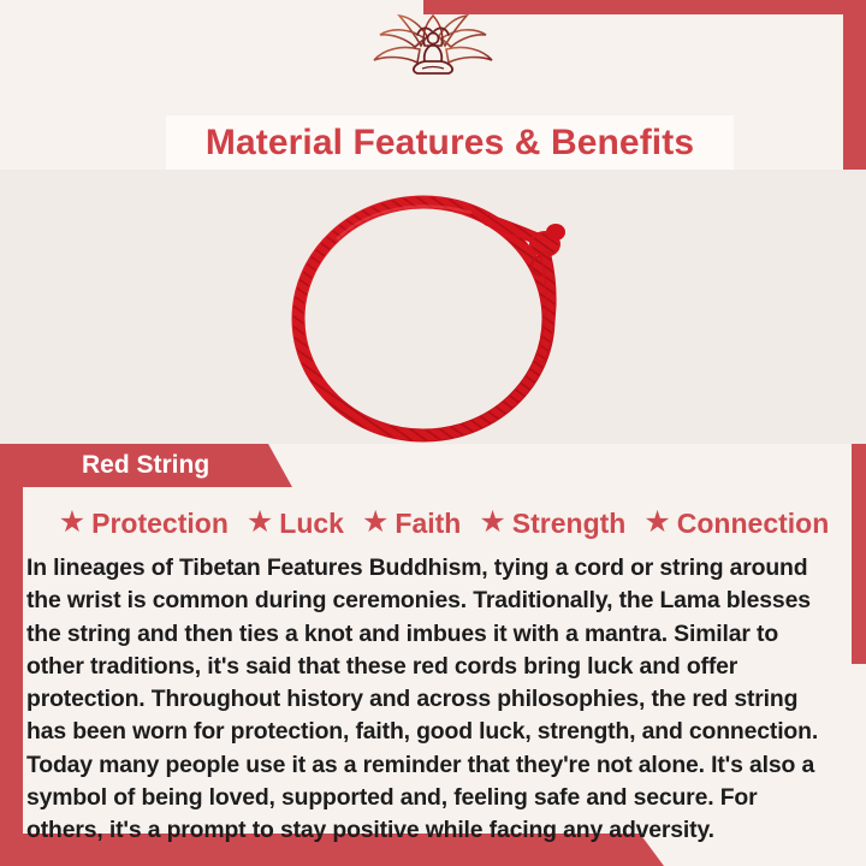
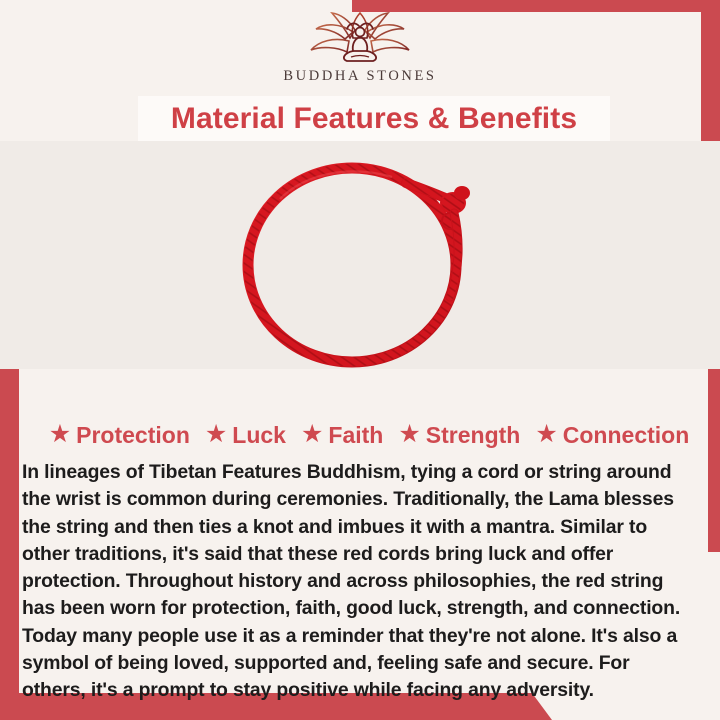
+ BUDDHA STONES
  Material Features & Benefits
- Red String
  ★
  Protection
  ★
  Luck
  ★
  Faith
  ★
  Strength
  ★
  Connection
  In lineages of Tibetan Features Buddhism, tying a cord or string around the wrist is common during ceremonies. Traditionally, the Lama blesses the string and then ties a knot and imbues it with a mantra. Similar to other traditions, it's said that these red cords bring luck and offer protection. Throughout history and across philosophies, the red string has been worn for protection, faith, good luck, strength, and connection. Today many people use it as a reminder that they're not alone. It's also a symbol of being loved, supported and, feeling safe and secure. For others, it's a prompt to stay positive while facing any adversity.
